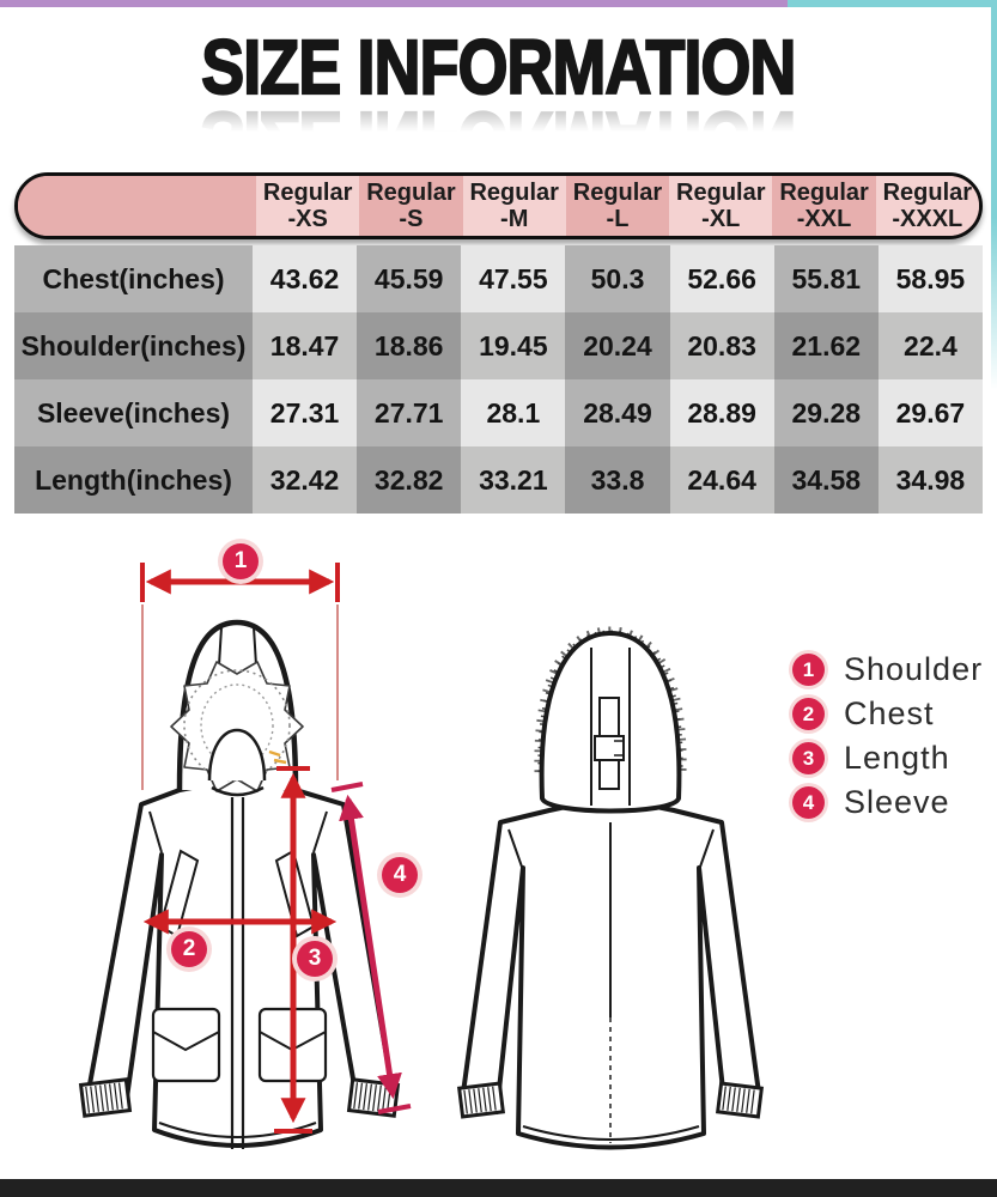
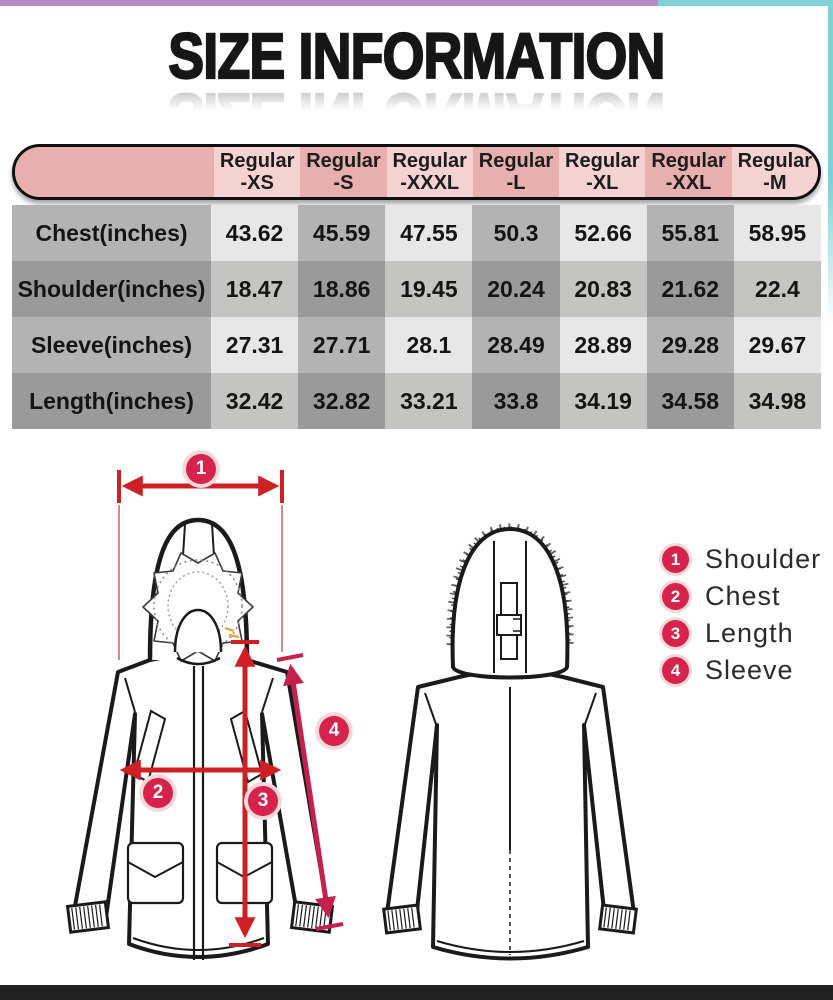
  SIZE INFORMATION
  Regular
  -XS
  Regular
  -S
  Regular
- -M
+ -XXXL
  Regular
  -L
  Regular
  -XL
  Regular
  -XXL
  Regular
- -XXXL
+ -M
  Chest(inches)
  43.62
  45.59
  47.55
  50.3
  52.66
  55.81
  58.95
  Shoulder(inches)
  18.47
  18.86
  19.45
  20.24
  20.83
  21.62
  22.4
  Sleeve(inches)
  27.31
  27.71
  28.1
  28.49
  28.89
  29.28
  29.67
  Length(inches)
  32.42
  32.82
  33.21
  33.8
- 24.64
+ 34.19
  34.58
  34.98
  1
  2
  3
  4
  1
  Shoulder
  2
  Chest
  3
  Length
  4
  Sleeve
